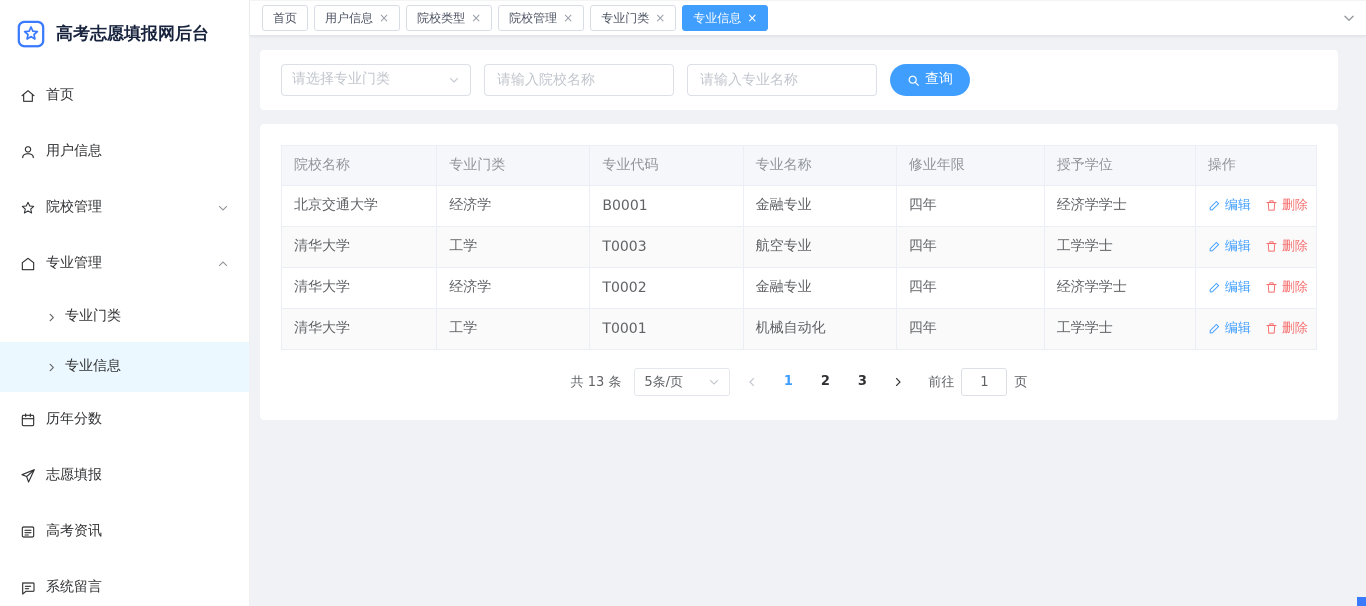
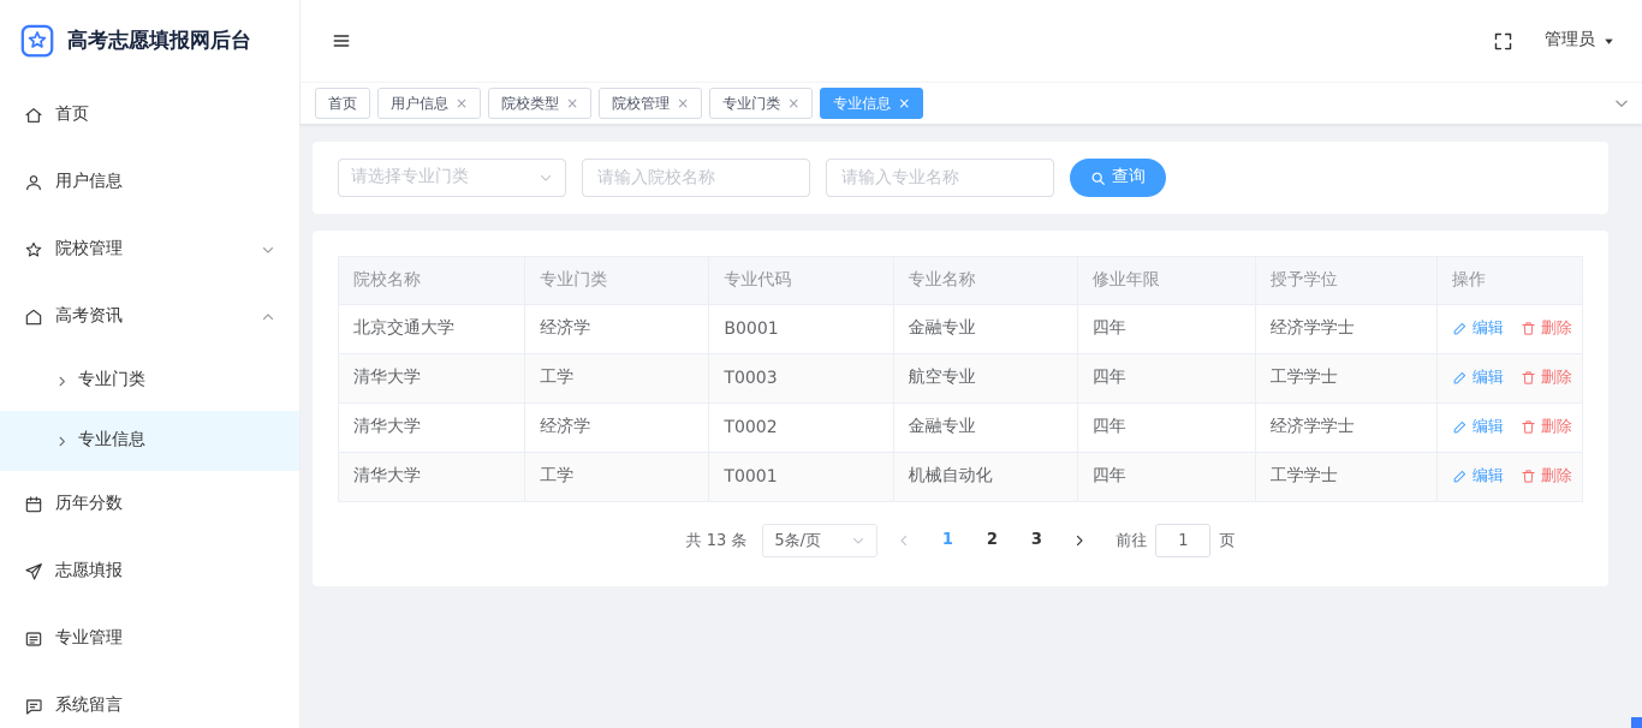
  高考志愿填报网后台
  首页
  用户信息
  院校管理
- 专业管理
+ 高考资讯
  专业门类
  专业信息
  历年分数
  志愿填报
- 高考资讯
+ 专业管理
  系统留言
+ 管理员
  首页
  用户信息
  ×
  院校类型
  ×
  院校管理
  ×
  专业门类
  ×
  专业信息
  ×
  请选择专业门类
  请输入院校名称
  请输入专业名称
  查询
  院校名称	专业门类	专业代码	专业名称	修业年限	授予学位	操作
  北京交通大学	经济学	B0001	金融专业	四年	经济学学士	编辑 删除
  清华大学	工学	T0003	航空专业	四年	工学学士	编辑 删除
  清华大学	经济学	T0002	金融专业	四年	经济学学士	编辑 删除
  清华大学	工学	T0001	机械自动化	四年	工学学士	编辑 删除
  共 13 条
  5条/页
  1
  2
  3
  前往
  1
  页
